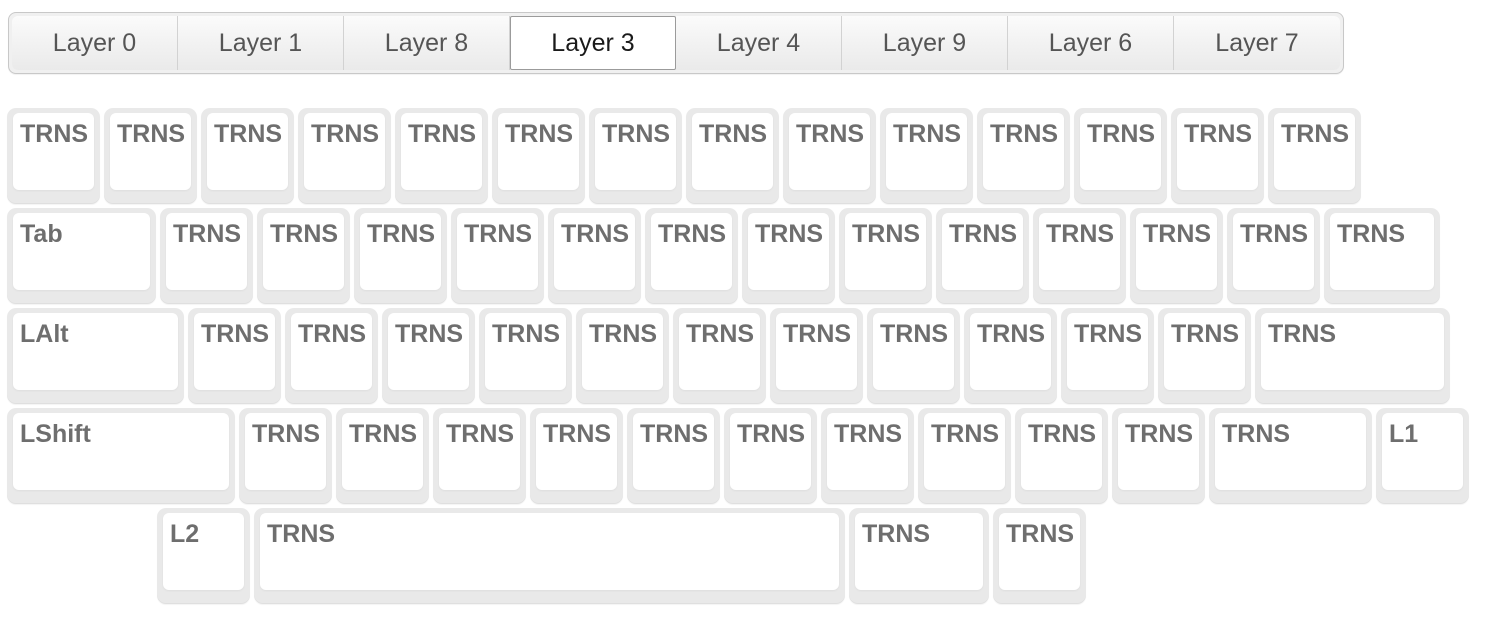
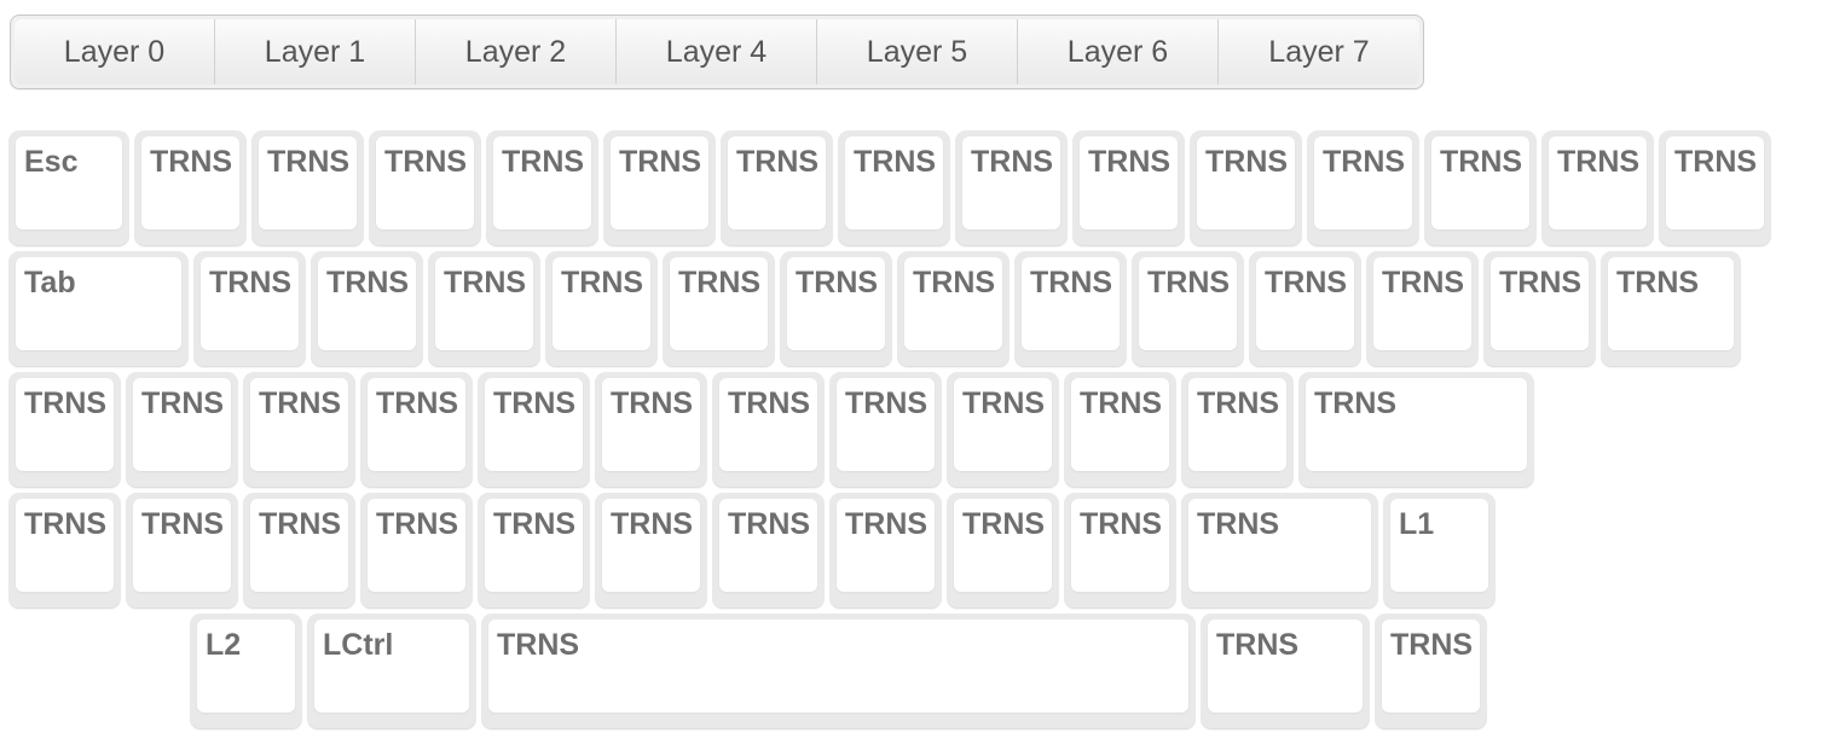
  Layer 0
  Layer 1
- Layer 8
+ Layer 2
- Layer 3
  Layer 4
- Layer 9
+ Layer 5
  Layer 6
  Layer 7
+ Esc
  TRNS
  TRNS
  TRNS
  TRNS
  TRNS
  TRNS
  TRNS
  TRNS
  TRNS
  TRNS
  TRNS
  TRNS
  TRNS
  TRNS
  Tab
  TRNS
  TRNS
  TRNS
  TRNS
  TRNS
  TRNS
  TRNS
  TRNS
  TRNS
  TRNS
  TRNS
  TRNS
  TRNS
- LAlt
  TRNS
  TRNS
  TRNS
  TRNS
  TRNS
  TRNS
  TRNS
  TRNS
  TRNS
  TRNS
  TRNS
  TRNS
- LShift
  TRNS
  TRNS
  TRNS
  TRNS
  TRNS
  TRNS
  TRNS
  TRNS
  TRNS
  TRNS
  TRNS
  L1
  L2
+ LCtrl
  TRNS
  TRNS
  TRNS
